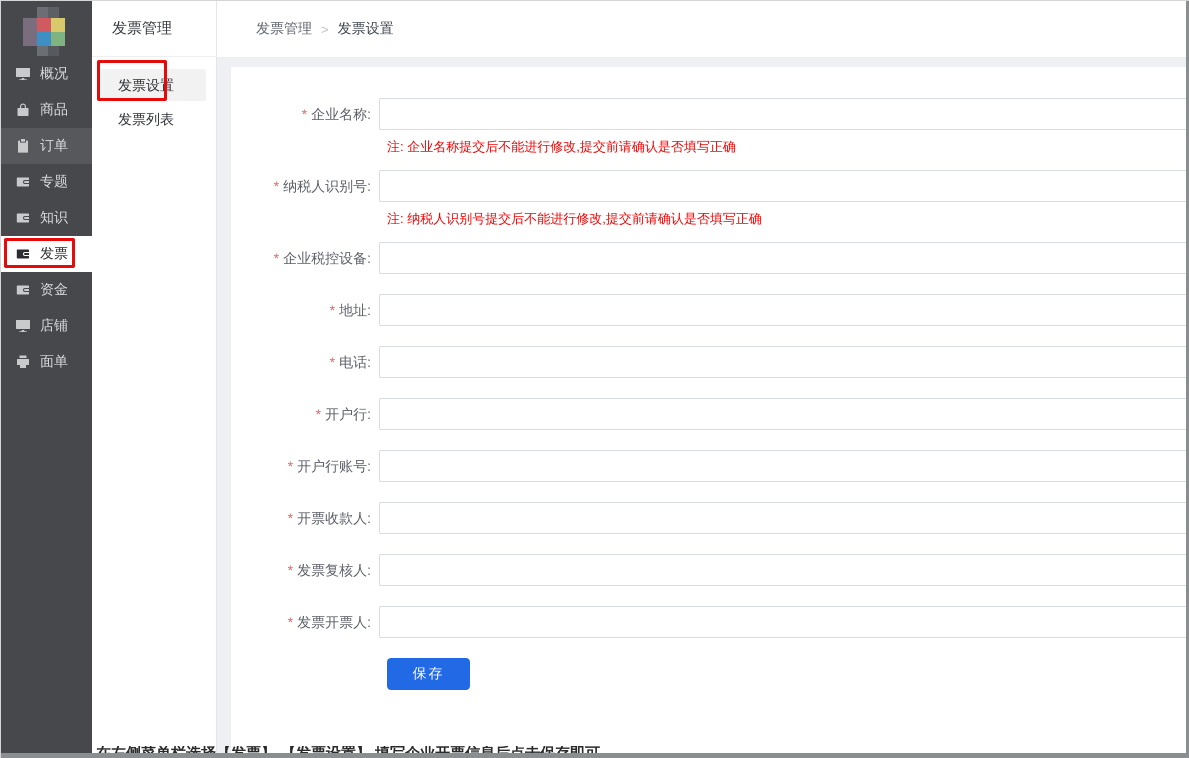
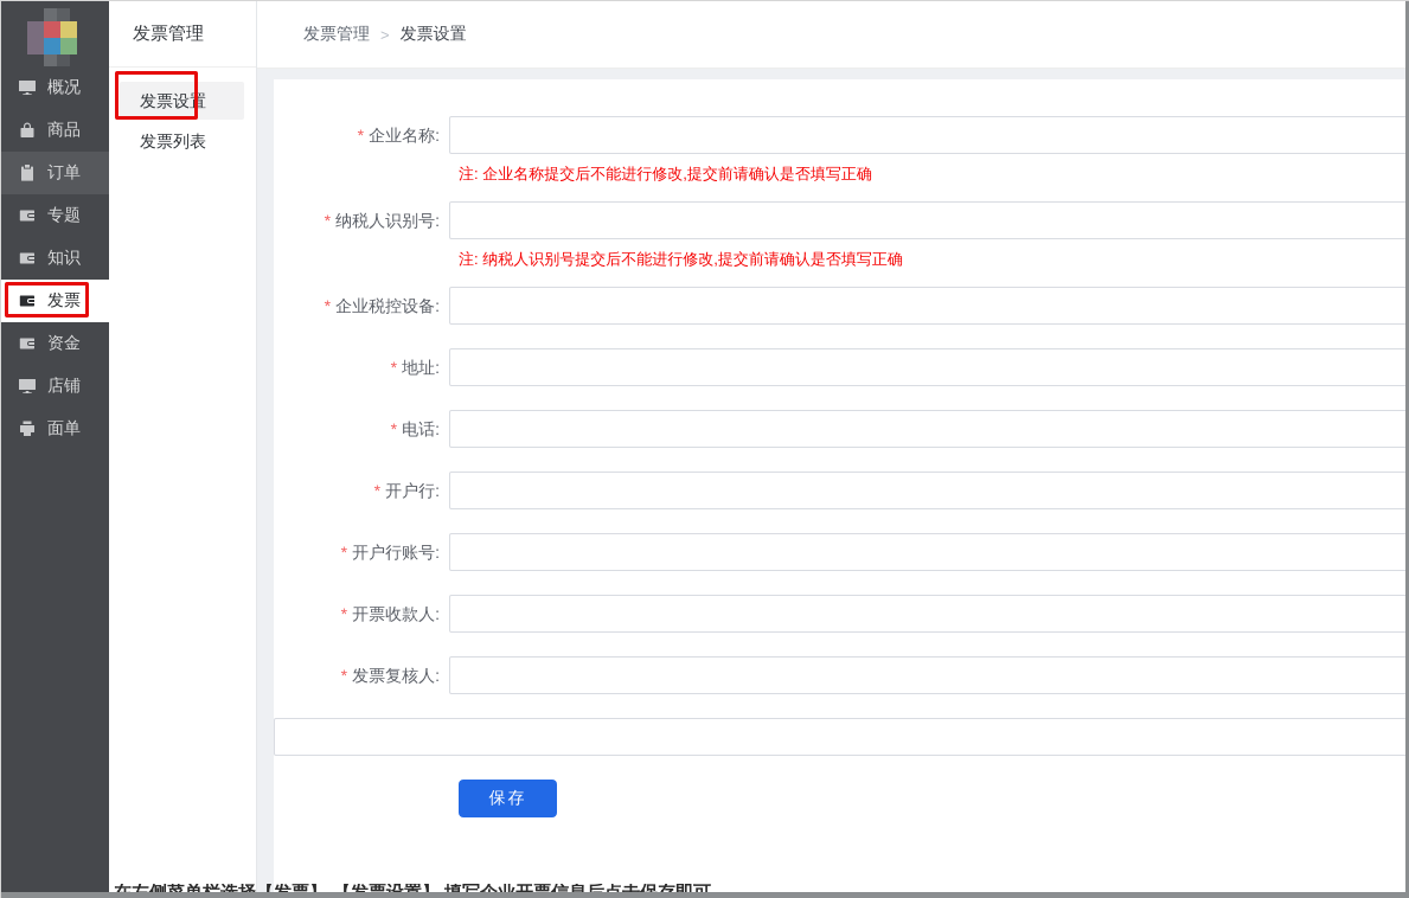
  概况
  商品
  订单
  专题
  知识
  发票
  资金
  店铺
  面单
  发票管理
  发票设置
  发票列表
  发票管理
  >
  发票设置
  * 企业名称:
  注: 企业名称提交后不能进行修改,提交前请确认是否填写正确
  * 纳税人识别号:
  注: 纳税人识别号提交后不能进行修改,提交前请确认是否填写正确
  * 企业税控设备:
  * 地址:
  * 电话:
  * 开户行:
  * 开户行账号:
  * 开票收款人:
  * 发票复核人:
- * 发票开票人:
  保存
